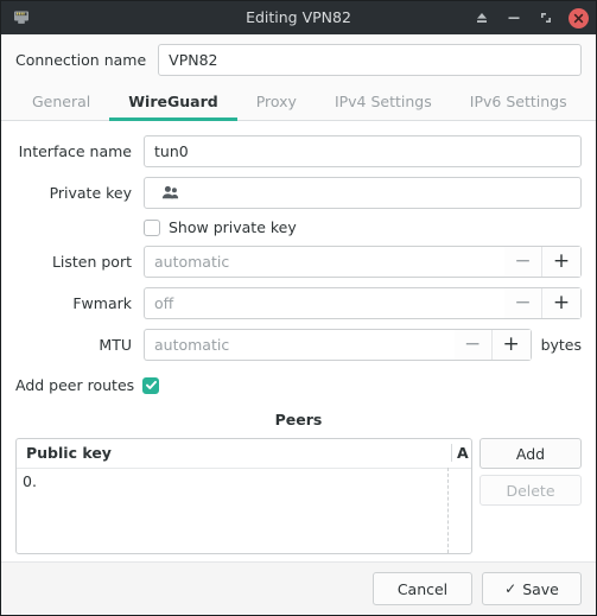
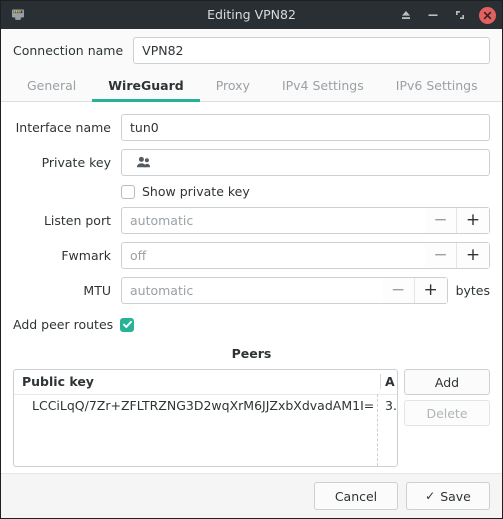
  Editing VPN82
  Connection name
  VPN82
  General
  WireGuard
  Proxy
  IPv4 Settings
  IPv6 Settings
  Interface name
  tun0
  Private key
  Show private key
  Listen port
  automatic
  −
  +
  Fwmark
  off
  −
  +
  MTU
  automatic
  −
  +
  bytes
  Add peer routes
  Peers
  Public key
  A
+ LCCiLqQ/7Zr+ZFLTRZNG3D2wqXrM6JJZxbXdvadAM1I=
- 0.
+ 3.
  Add
  Delete
  Cancel
  ✓
  Save
